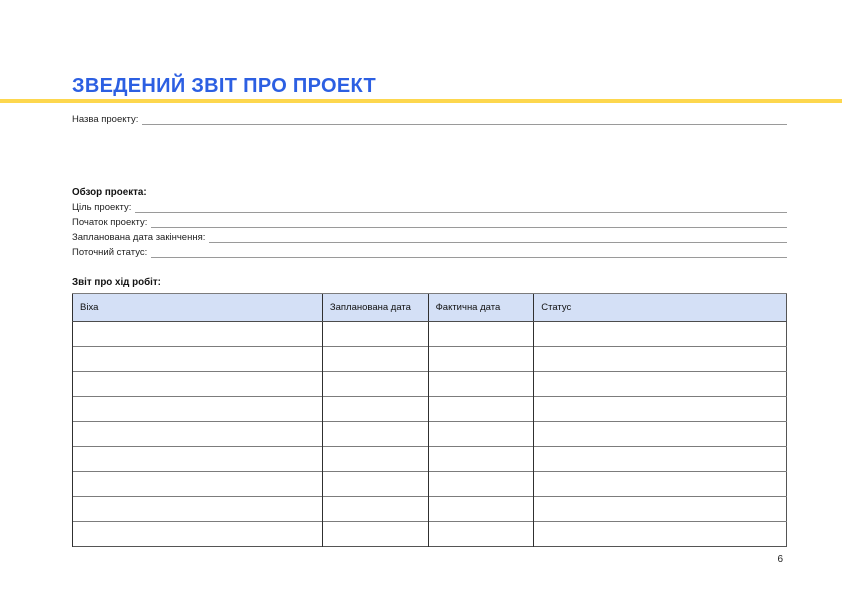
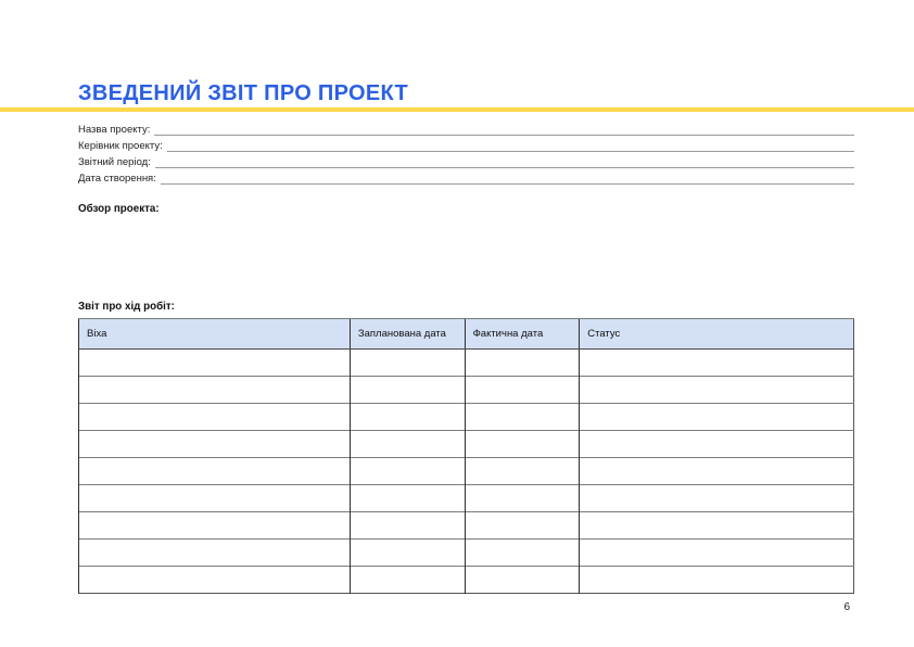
  ЗВЕДЕНИЙ ЗВІТ ПРО ПРОЕКТ
  Назва проекту:
+ Керівник проекту:
+ Звітний період:
+ Дата створення:
  Обзор проекта:
- Ціль проекту:
- Початок проекту:
- Запланована дата закінчення:
- Поточний статус:
  Звіт про хід робіт:
  Віха	Запланована дата	Фактична дата	Статус
  6
